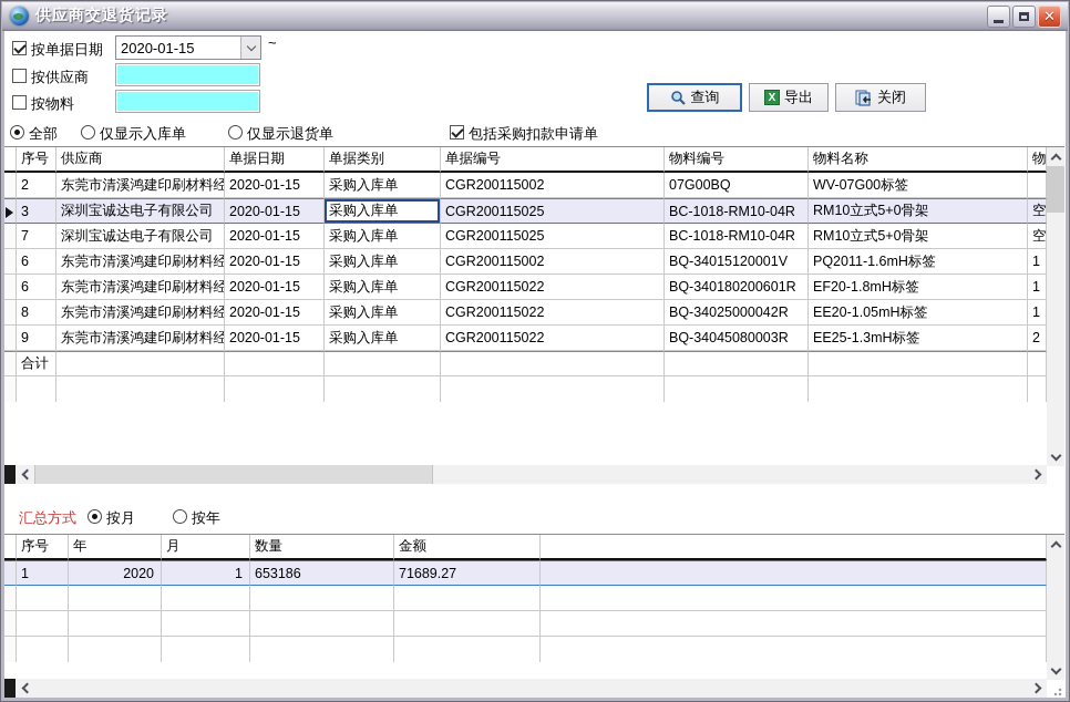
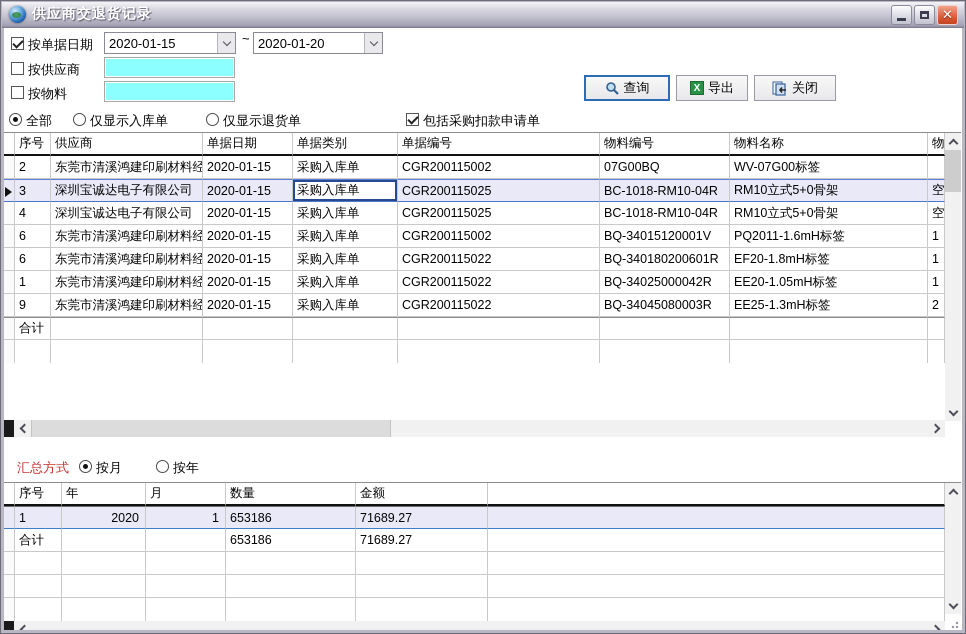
  供应商交退货记录
  ✕
  按单据日期
  2020-01-15
  ~
+ 2020-01-20
  按供应商
  按物料
  查询
  X
  导出
  关闭
  全部
  仅显示入库单
  仅显示退货单
  包括采购扣款申请单
  	序号	供应商	单据日期	单据类别	单据编号	物料编号	物料名称	物
  	2	东莞市清溪鸿建印刷材料经	2020-01-15	采购入库单	CGR200115002	07G00BQ	WV-07G00标签
  	3	深圳宝诚达电子有限公司	2020-01-15	采购入库单	CGR200115025	BC-1018-RM10-04R	RM10立式5+0骨架	空
- 	7	深圳宝诚达电子有限公司	2020-01-15	采购入库单	CGR200115025	BC-1018-RM10-04R	RM10立式5+0骨架	空
+ 	4	深圳宝诚达电子有限公司	2020-01-15	采购入库单	CGR200115025	BC-1018-RM10-04R	RM10立式5+0骨架	空
  	6	东莞市清溪鸿建印刷材料经	2020-01-15	采购入库单	CGR200115002	BQ-34015120001V	PQ2011-1.6mH标签	1
  	6	东莞市清溪鸿建印刷材料经	2020-01-15	采购入库单	CGR200115022	BQ-340180200601R	EF20-1.8mH标签	1
- 	8	东莞市清溪鸿建印刷材料经	2020-01-15	采购入库单	CGR200115022	BQ-34025000042R	EE20-1.05mH标签	1
+ 	1	东莞市清溪鸿建印刷材料经	2020-01-15	采购入库单	CGR200115022	BQ-34025000042R	EE20-1.05mH标签	1
  	9	东莞市清溪鸿建印刷材料经	2020-01-15	采购入库单	CGR200115022	BQ-34045080003R	EE25-1.3mH标签	2
  	合计
  汇总方式
  按月
  按年
  	序号	年	月	数量	金额
  	1	2020	1	653186	71689.27
+ 	合计			653186	71689.27
